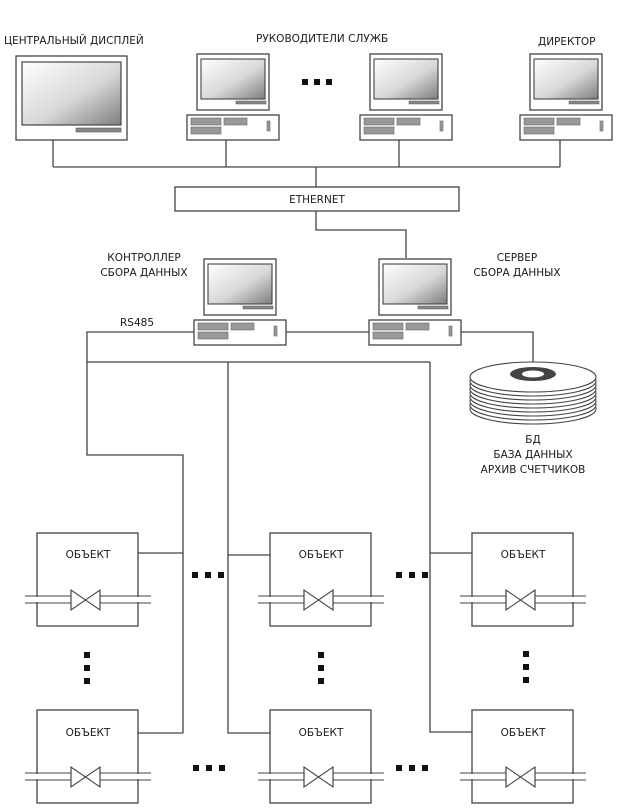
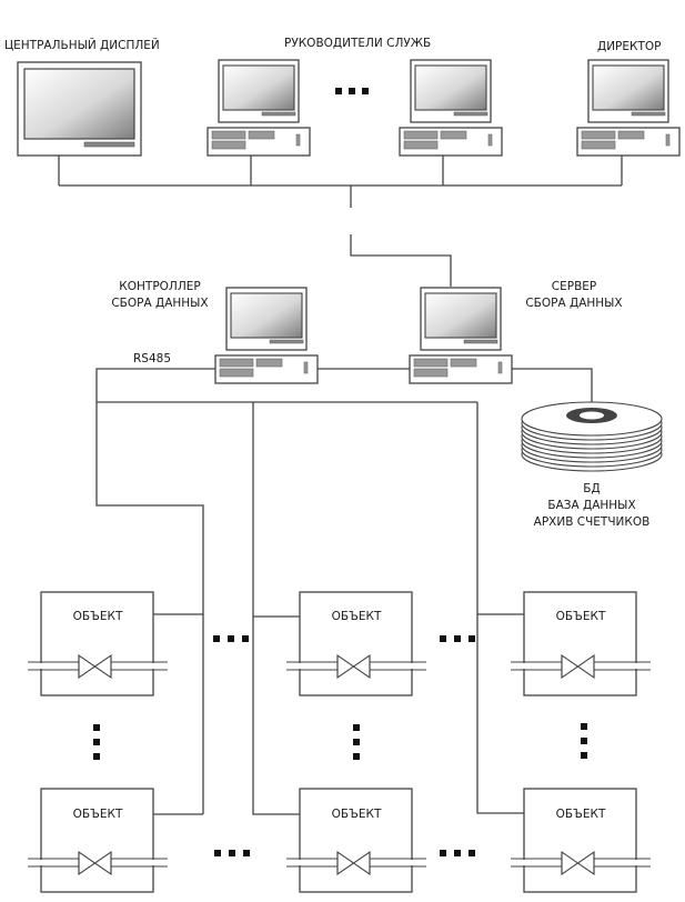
  ЦЕНТРАЛЬНЫЙ ДИСПЛЕЙ
  РУКОВОДИТЕЛИ СЛУЖБ
  ДИРЕКТОР
- ETHERNET
  КОНТРОЛЛЕР
  СБОРА ДАННЫХ
  СЕРВЕР
  СБОРА ДАННЫХ
  RS485
  БД
  БАЗА ДАННЫХ
  АРХИВ СЧЕТЧИКОВ
  ОБЪЕКТ
  ОБЪЕКТ
  ОБЪЕКТ
  ОБЪЕКТ
  ОБЪЕКТ
  ОБЪЕКТ
